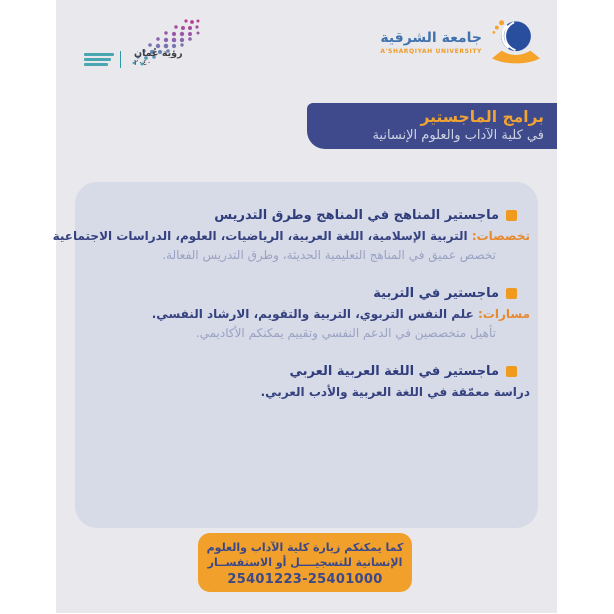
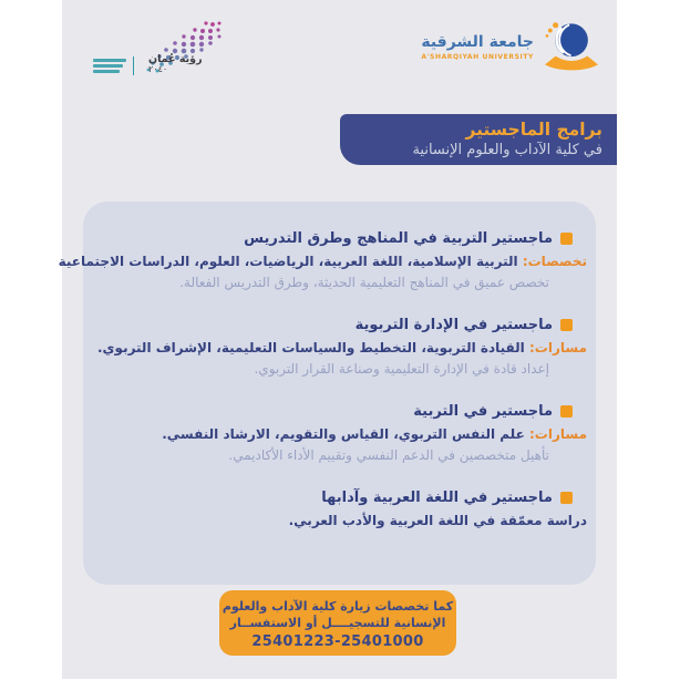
  رؤية عُمان
  ٢٠٤٠
  جامعة الشرقية
  برامج الماجستير
  في كلية الآداب والعلوم الإنسانية
- ماجستير المناهج في المناهج وطرق التدريس
+ ماجستير التربية في المناهج وطرق التدريس
  تخصصات: التربية الإسلامية، اللغة العربية، الرياضيات، العلوم، الدراسات الاجتماعية
  تخصص عميق في المناهج التعليمية الحديثة، وطرق التدريس الفعالة.
+ ماجستير في الإدارة التربوية
+ مسارات: القيادة التربوية، التخطيط والسياسات التعليمية، الإشراف التربوي.
+ إعداد قادة في الإدارة التعليمية وصناعة القرار التربوي.
  ماجستير في التربية
- مسارات: علم النفس التربوي، التربية والتقويم، الارشاد النفسي.
+ مسارات: علم النفس التربوي، القياس والتقويم، الارشاد النفسي.
- تأهيل متخصصين في الدعم النفسي وتقييم يمكنكم الأكاديمي.
+ تأهيل متخصصين في الدعم النفسي وتقييم الأداء الأكاديمي.
- ماجستير في اللغة العربية العربي
+ ماجستير في اللغة العربية وآدابها
  دراسة معمّقة في اللغة العربية والأدب العربي.
- كما يمكنكم زيارة كلية الآداب والعلوم
+ كما تخصصات زيارة كلية الآداب والعلوم
  الإنسانية للتسجيــــل أو الاستفســار
  25401223-25401000
